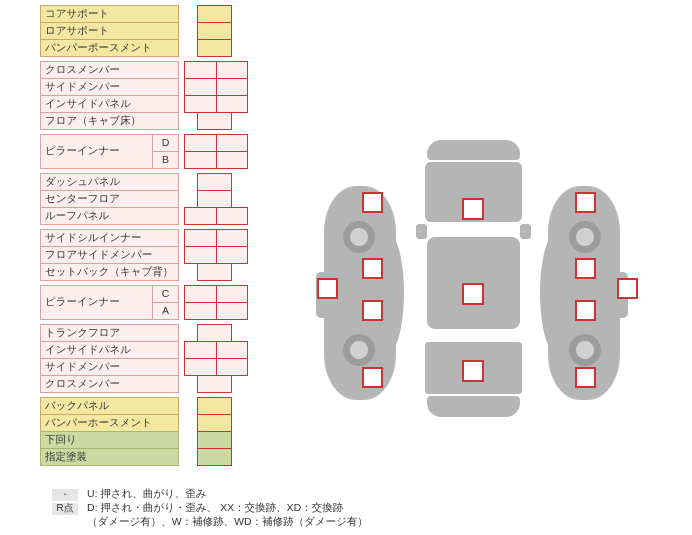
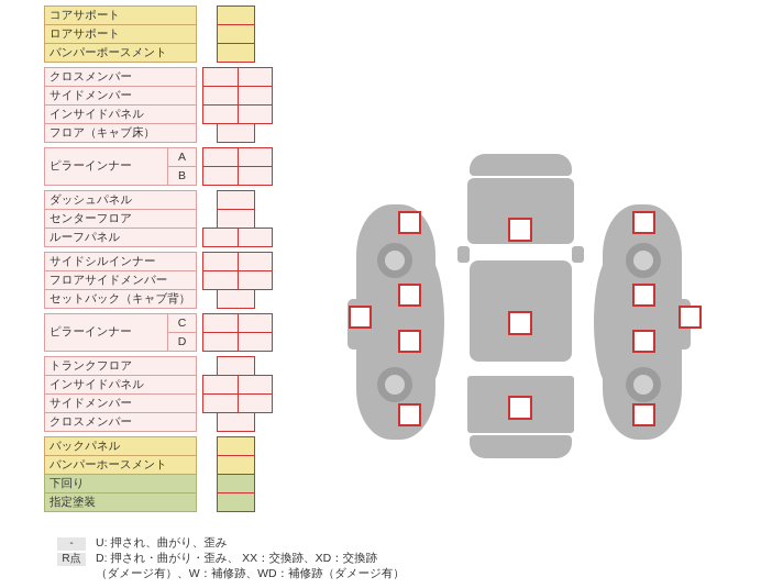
  コアサポート
  ロアサポート
  バンパーポースメント
  クロスメンバー
  サイドメンバー
  インサイドパネル
  フロア（キャブ床）
  ピラーインナー
- D
+ A
  B
  ダッシュパネル
  センターフロア
  ルーフパネル
  サイドシルインナー
  フロアサイドメンバー
  セットバック（キャブ背）
  ピラーインナー
  C
- A
+ D
  トランクフロア
  インサイドパネル
  サイドメンバー
  クロスメンバー
  バックパネル
  バンパーホースメント
  下回り
  指定塗装
  -
  U: 押され、曲がり、歪み
  R点
  D: 押され・曲がり・歪み、 XX：交換跡、XD：交換跡
  （ダメージ有）、W：補修跡、WD：補修跡（ダメージ有）
